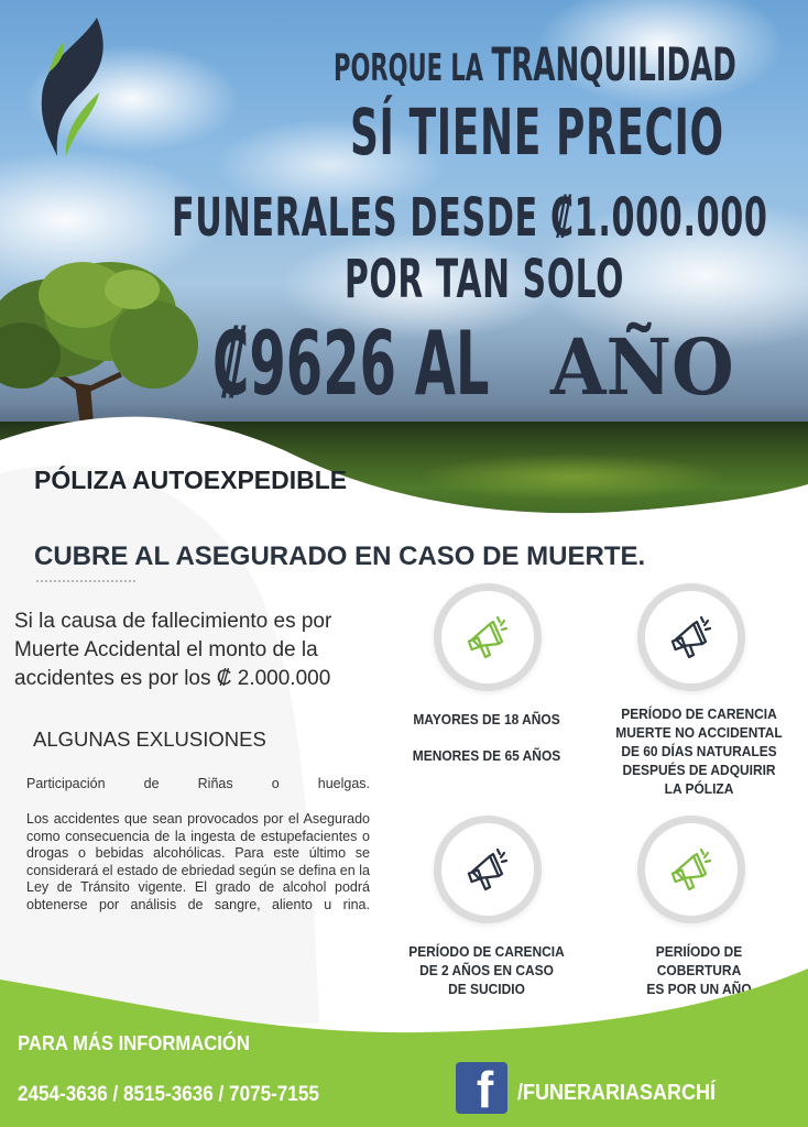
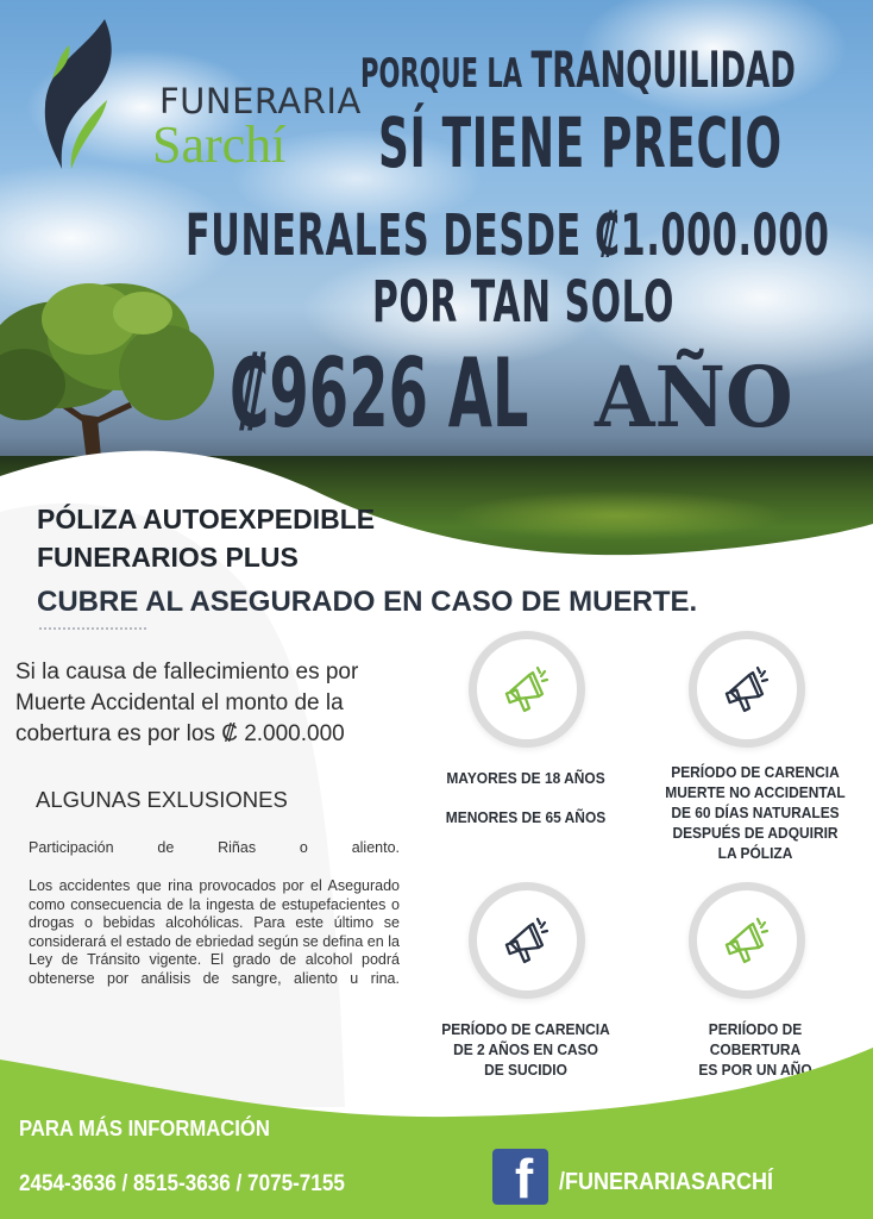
+ FUNERARIA
+ Sarchí
  PORQUE LA TRANQUILIDAD
  SÍ TIENE PRECIO
  FUNERALES DESDE ₡1.000.000
  POR TAN SOLO
  ₡9626 AL
  AÑO
  PÓLIZA AUTOEXPEDIBLE
+ FUNERARIOS PLUS
  CUBRE AL ASEGURADO EN CASO DE MUERTE.
- Si la causa de fallecimiento es por Muerte Accidental el monto de la accidentes es por los ₡ 2.000.000
+ Si la causa de fallecimiento es por Muerte Accidental el monto de la cobertura es por los ₡ 2.000.000
  ALGUNAS EXLUSIONES
- Participación de Riñas o huelgas.
+ Participación de Riñas o aliento.
- Los accidentes que sean provocados por el Asegurado como consecuencia de la ingesta de estupefacientes o drogas o bebidas alcohólicas. Para este último se considerará el estado de ebriedad según se defina en la Ley de Tránsito vigente. El grado de alcohol podrá obtenerse por análisis de sangre, aliento u rina.
+ Los accidentes que rina provocados por el Asegurado como consecuencia de la ingesta de estupefacientes o drogas o bebidas alcohólicas. Para este último se considerará el estado de ebriedad según se defina en la Ley de Tránsito vigente. El grado de alcohol podrá obtenerse por análisis de sangre, aliento u rina.
  MAYORES DE 18 AÑOS
  MENORES DE 65 AÑOS
  PERÍODO DE CARENCIA
  MUERTE NO ACCIDENTAL
  DE 60 DÍAS NATURALES
  DESPUÉS DE ADQUIRIR
  LA PÓLIZA
  PERÍODO DE CARENCIA
  DE 2 AÑOS EN CASO
  DE SUCIDIO
  PERIÍODO DE
  COBERTURA
  ES POR UN AÑO
  PARA MÁS INFORMACIÓN
  2454-3636 / 8515-3636 / 7075-7155
  f
  /FUNERARIASARCHÍ
